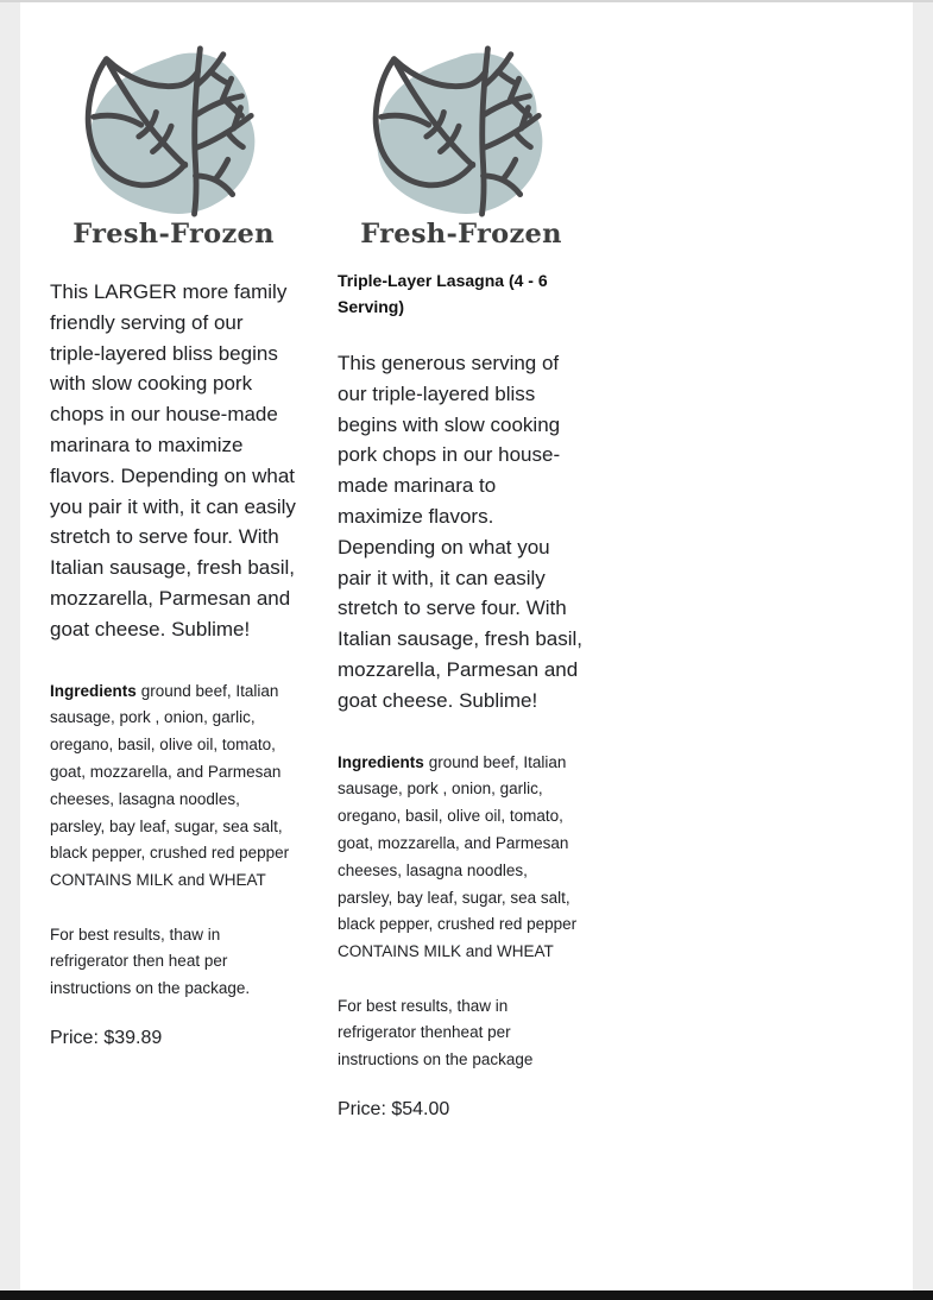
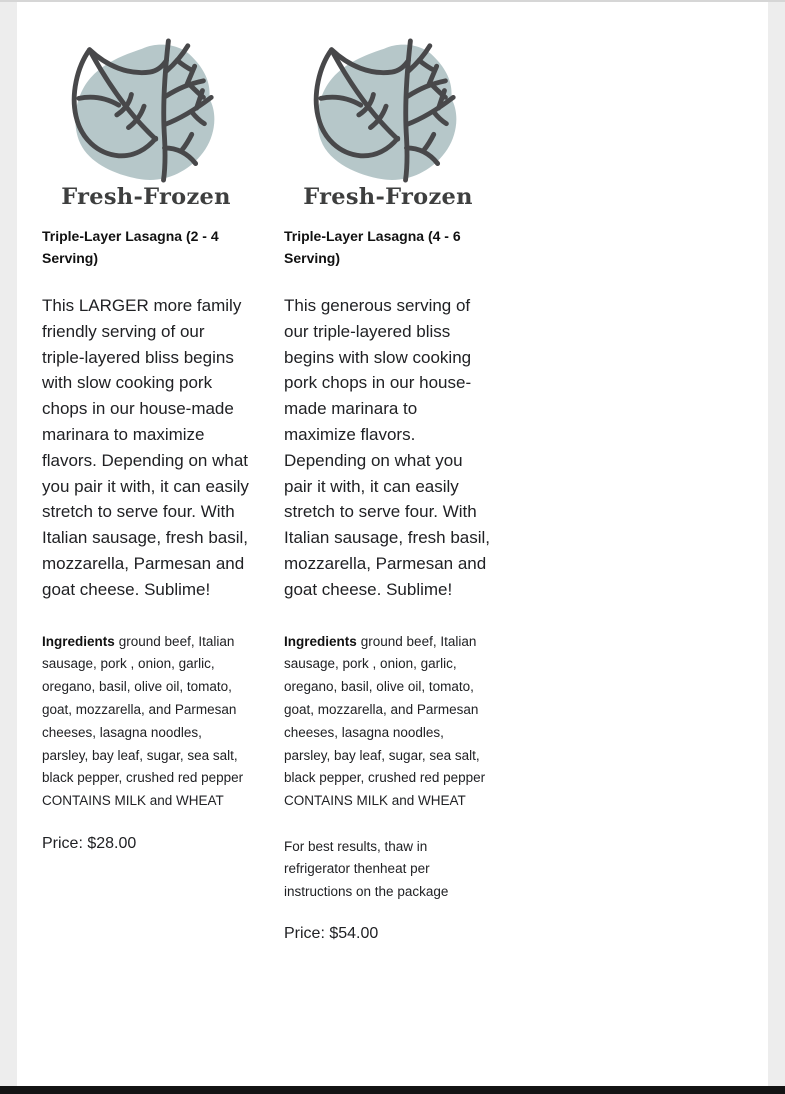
  Fresh-Frozen
+ Triple-Layer Lasagna (2 - 4 Serving)
  This LARGER more family friendly serving of our triple-layered bliss begins with slow cooking pork chops in our house-made marinara to maximize flavors. Depending on what you pair it with, it can easily stretch to serve four. With Italian sausage, fresh basil, mozzarella, Parmesan and goat cheese. Sublime!
  Ingredients ground beef, Italian sausage, pork , onion, garlic, oregano, basil, olive oil, tomato, goat, mozzarella, and Parmesan cheeses, lasagna noodles, parsley, bay leaf, sugar, sea salt, black pepper, crushed red pepper CONTAINS MILK and WHEAT
- For best results, thaw in refrigerator then heat per instructions on the package.
- Price: $39.89
+ Price: $28.00
  Fresh-Frozen
  Triple-Layer Lasagna (4 - 6 Serving)
  This generous serving of our triple-layered bliss begins with slow cooking pork chops in our house-made marinara to maximize flavors. Depending on what you pair it with, it can easily stretch to serve four. With Italian sausage, fresh basil, mozzarella, Parmesan and goat cheese. Sublime!
  Ingredients ground beef, Italian sausage, pork , onion, garlic, oregano, basil, olive oil, tomato, goat, mozzarella, and Parmesan cheeses, lasagna noodles, parsley, bay leaf, sugar, sea salt, black pepper, crushed red pepper CONTAINS MILK and WHEAT
  For best results, thaw in refrigerator thenheat per instructions on the package
  Price: $54.00
